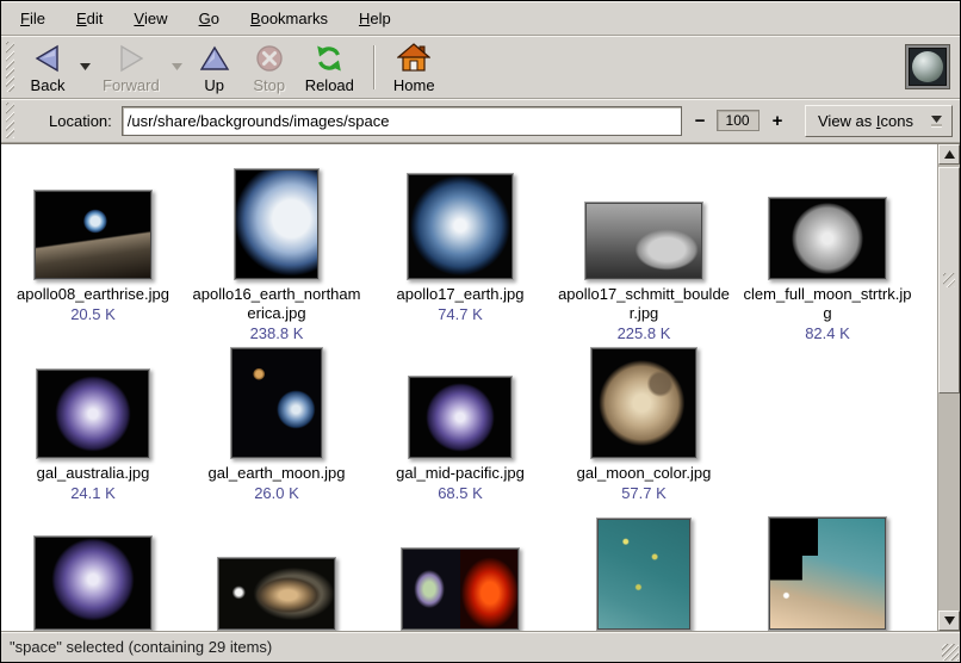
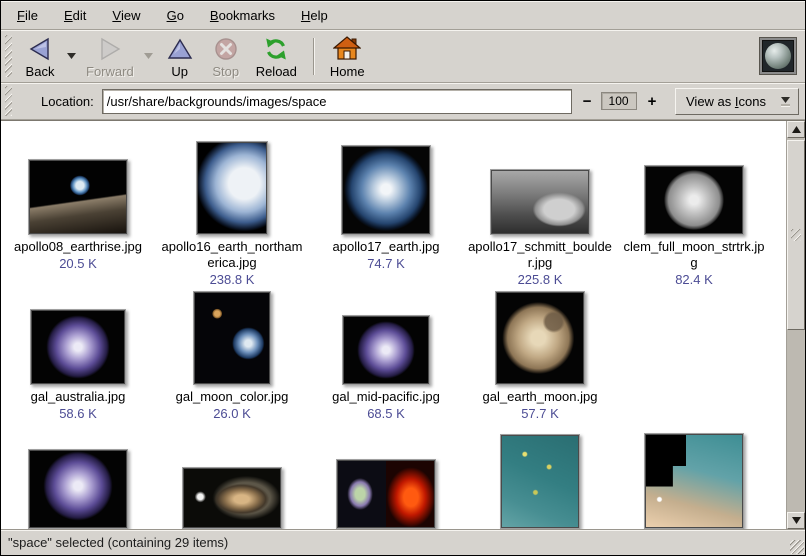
  F
  ile
  E
  dit
  V
  iew
  G
  o
  B
  ookmarks
  H
  elp
  Back
  Forward
  Up
  Stop
  Reload
  Home
  Location:
  /usr/share/backgrounds/images/space
  −
  100
  +
  View as Icons
  apollo08_earthrise.jpg
  20.5 K
  apollo16_earth_northamerica.jpg
  238.8 K
  apollo17_earth.jpg
  74.7 K
  apollo17_schmitt_boulder.jpg
  225.8 K
  clem_full_moon_strtrk.jpg
  82.4 K
  gal_australia.jpg
- 24.1 K
+ 58.6 K
- gal_earth_moon.jpg
+ gal_moon_color.jpg
  26.0 K
  gal_mid-pacific.jpg
  68.5 K
- gal_moon_color.jpg
+ gal_earth_moon.jpg
  57.7 K
  "space" selected (containing 29 items)
